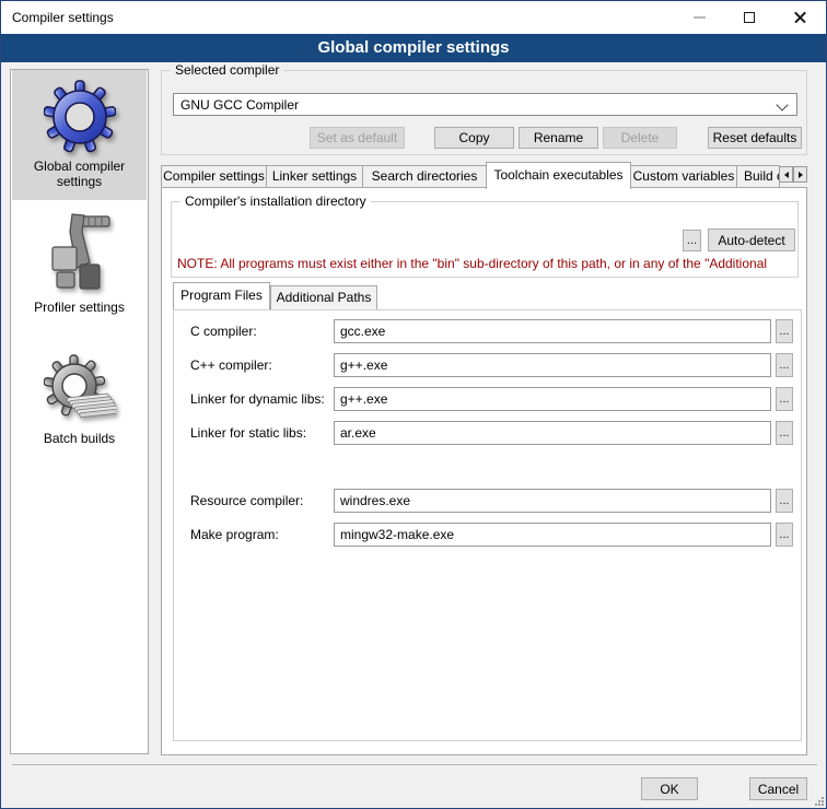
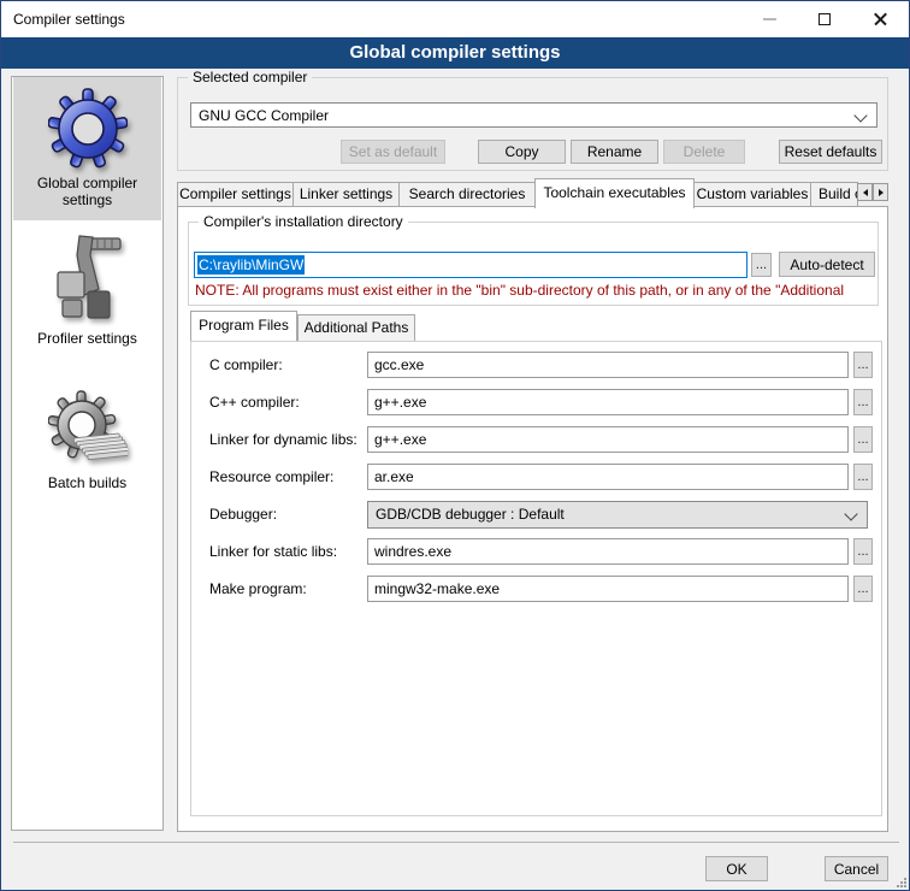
  Compiler settings
  Global compiler settings
  Global compiler
  settings
  Profiler settings
  Batch builds
  Selected compiler
  GNU GCC Compiler
  Set as default
  Copy
  Rename
  Delete
  Reset defaults
  Compiler settings
  Linker settings
  Search directories
  Toolchain executables
  Custom variables
  Compiler's installation directory
+ C:\raylib\MinGW
  ...
  Auto-detect
  NOTE: All programs must exist either in the "bin" sub-directory of this path, or in any of the "Additional
  Program Files
  Additional Paths
  C compiler:
  gcc.exe
  ...
  C++ compiler:
  g++.exe
  ...
  Linker for dynamic libs:
  g++.exe
  ...
- Linker for static libs:
+ Resource compiler:
  ar.exe
  ...
+ Debugger:
+ GDB/CDB debugger : Default
- Resource compiler:
+ Linker for static libs:
  windres.exe
  ...
  Make program:
  mingw32-make.exe
  ...
  OK
  Cancel
